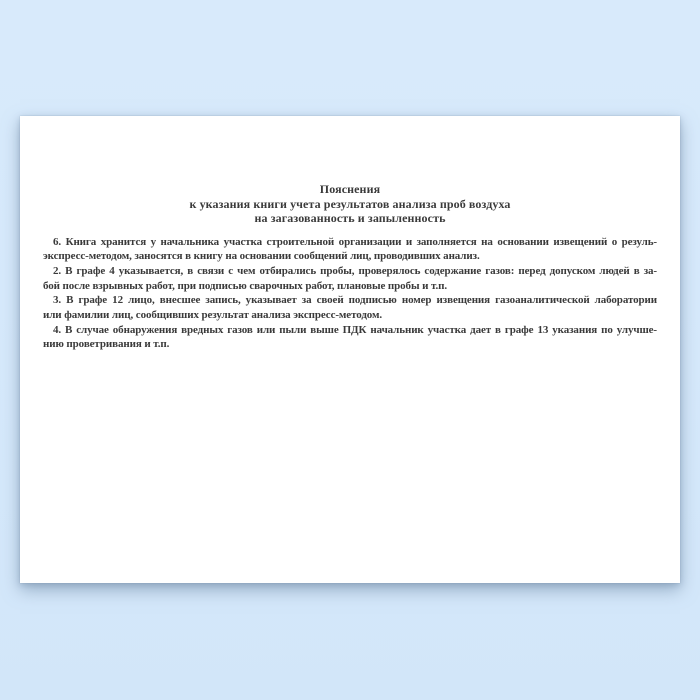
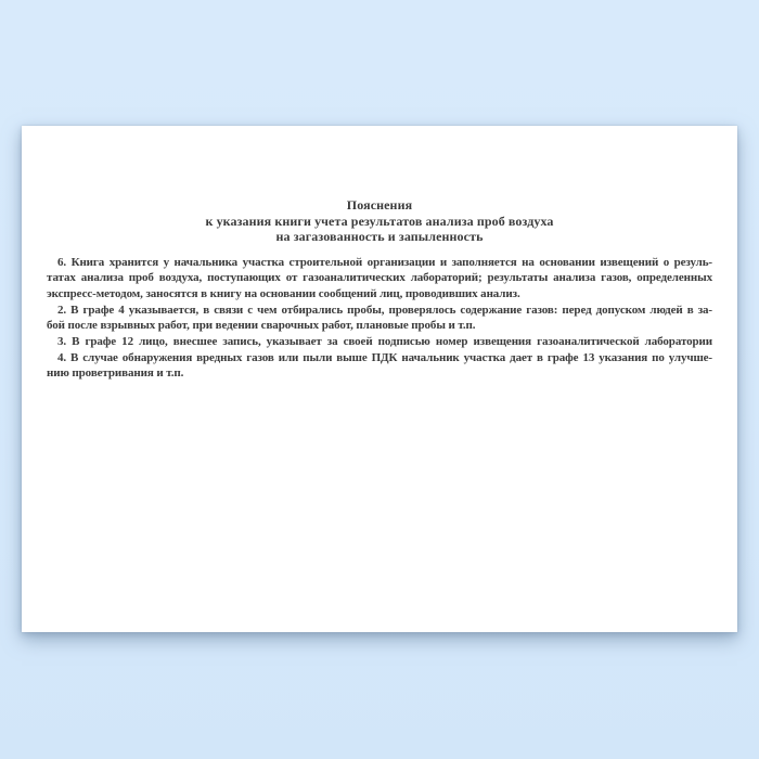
  Пояснения
  к указания книги учета результатов анализа проб воздуха
  на загазованность и запыленность
  6. Книга хранится у начальника участка строительной организации и заполняется на основании извещений о резуль-
+ татах анализа проб воздуха, поступающих от газоаналитических лабораторий; результаты анализа газов, определенных
  экспресс-методом, заносятся в книгу на основании сообщений лиц, проводивших анализ.
  2. В графе 4 указывается, в связи с чем отбирались пробы, проверялось содержание газов: перед допуском людей в за-
- бой после взрывных работ, при подписью сварочных работ, плановые пробы и т.п.
+ бой после взрывных работ, при ведении сварочных работ, плановые пробы и т.п.
  3. В графе 12 лицо, внесшее запись, указывает за своей подписью номер извещения газоаналитической лаборатории
- или фамилии лиц, сообщивших результат анализа экспресс-методом.
  4. В случае обнаружения вредных газов или пыли выше ПДК начальник участка дает в графе 13 указания по улучше-
  нию проветривания и т.п.
